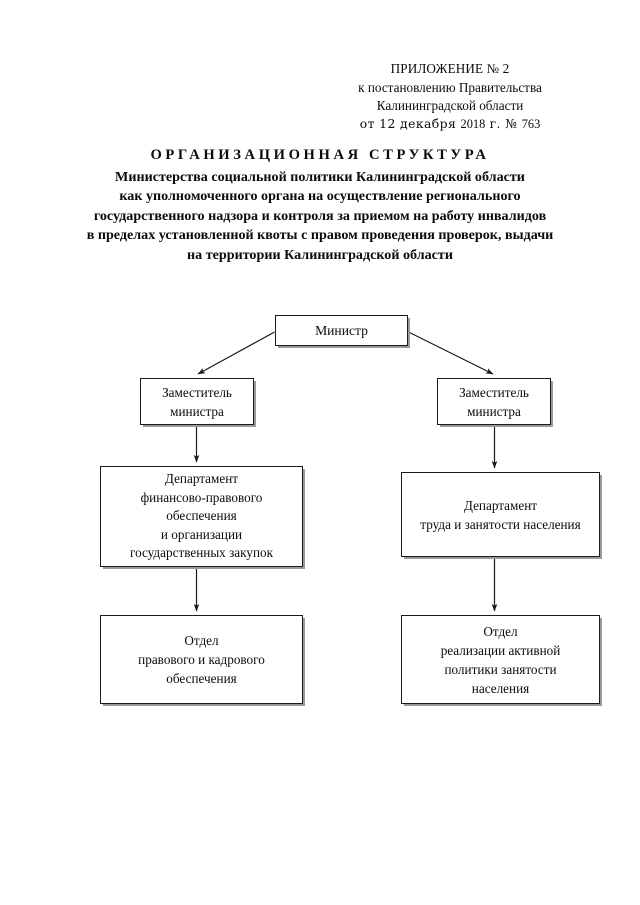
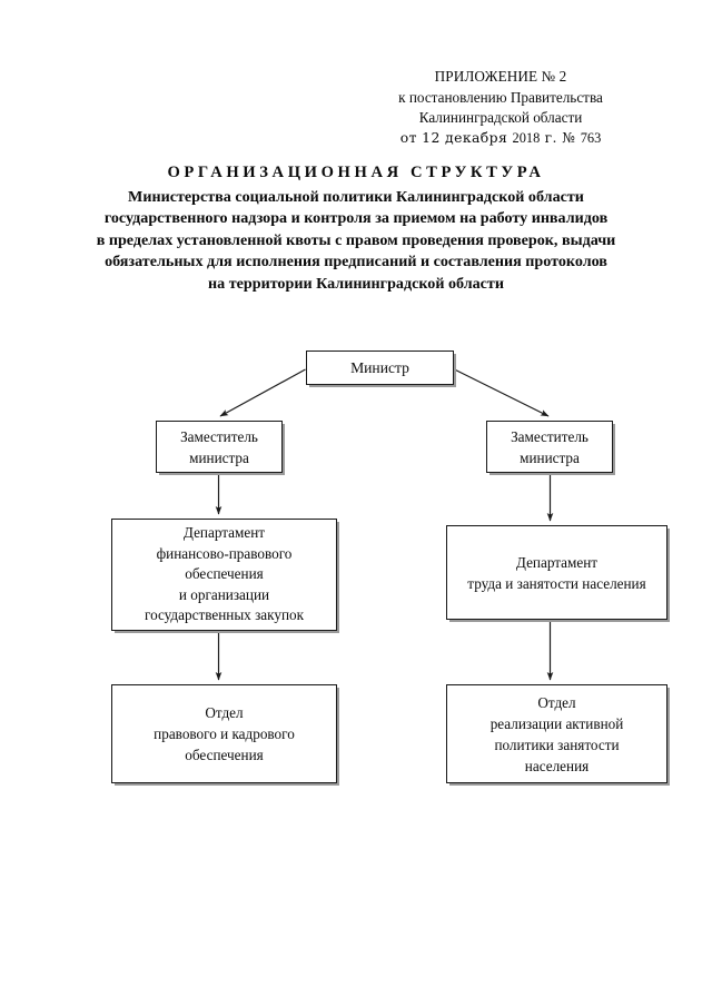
  ПРИЛОЖЕНИЕ № 2
  к постановлению Правительства
  Калининградской области
  от 12 декабря 2018 г. № 763
  ОРГАНИЗАЦИОННАЯ СТРУКТУРА
  Министерства социальной политики Калининградской области
- как уполномоченного органа на осуществление регионального
  государственного надзора и контроля за приемом на работу инвалидов
  в пределах установленной квоты с правом проведения проверок, выдачи
+ обязательных для исполнения предписаний и составления протоколов
  на территории Калининградской области
  Министр
  Заместитель
  министра
  Заместитель
  министра
  Департамент
  финансово-правового
  обеспечения
  и организации
  государственных закупок
  Департамент
  труда и занятости населения
  Отдел
  правового и кадрового
  обеспечения
  Отдел
  реализации активной
  политики занятости
  населения
